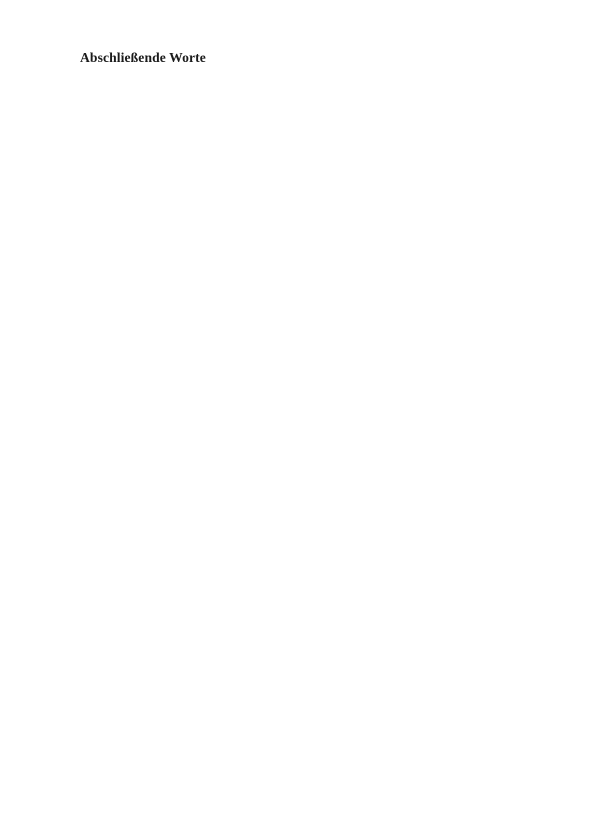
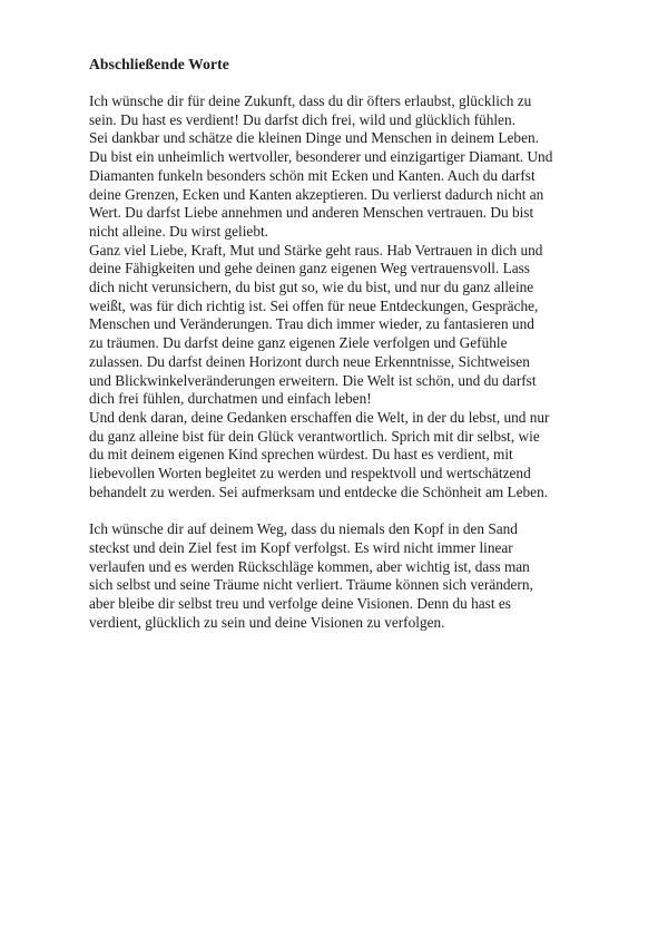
  Abschließende Worte
+ Ich wünsche dir für deine Zukunft, dass du dir öfters erlaubst, glücklich zu
+ sein. Du hast es verdient! Du darfst dich frei, wild und glücklich fühlen.
+ Sei dankbar und schätze die kleinen Dinge und Menschen in deinem Leben.
+ Du bist ein unheimlich wertvoller, besonderer und einzigartiger Diamant. Und
+ Diamanten funkeln besonders schön mit Ecken und Kanten. Auch du darfst
+ deine Grenzen, Ecken und Kanten akzeptieren. Du verlierst dadurch nicht an
+ Wert. Du darfst Liebe annehmen und anderen Menschen vertrauen. Du bist
+ nicht alleine. Du wirst geliebt.
+ Ganz viel Liebe, Kraft, Mut und Stärke geht raus. Hab Vertrauen in dich und
+ deine Fähigkeiten und gehe deinen ganz eigenen Weg vertrauensvoll. Lass
+ dich nicht verunsichern, du bist gut so, wie du bist, und nur du ganz alleine
+ weißt, was für dich richtig ist. Sei offen für neue Entdeckungen, Gespräche,
+ Menschen und Veränderungen. Trau dich immer wieder, zu fantasieren und
+ zu träumen. Du darfst deine ganz eigenen Ziele verfolgen und Gefühle
+ zulassen. Du darfst deinen Horizont durch neue Erkenntnisse, Sichtweisen
+ und Blickwinkelveränderungen erweitern. Die Welt ist schön, und du darfst
+ dich frei fühlen, durchatmen und einfach leben!
+ Und denk daran, deine Gedanken erschaffen die Welt, in der du lebst, und nur
+ du ganz alleine bist für dein Glück verantwortlich. Sprich mit dir selbst, wie
+ du mit deinem eigenen Kind sprechen würdest. Du hast es verdient, mit
+ liebevollen Worten begleitet zu werden und respektvoll und wertschätzend
+ behandelt zu werden. Sei aufmerksam und entdecke die Schönheit am Leben.
+ Ich wünsche dir auf deinem Weg, dass du niemals den Kopf in den Sand
+ steckst und dein Ziel fest im Kopf verfolgst. Es wird nicht immer linear
+ verlaufen und es werden Rückschläge kommen, aber wichtig ist, dass man
+ sich selbst und seine Träume nicht verliert. Träume können sich verändern,
+ aber bleibe dir selbst treu und verfolge deine Visionen. Denn du hast es
+ verdient, glücklich zu sein und deine Visionen zu verfolgen.
